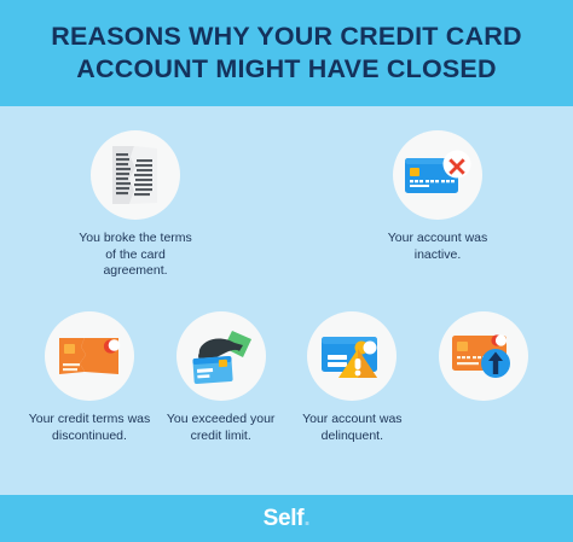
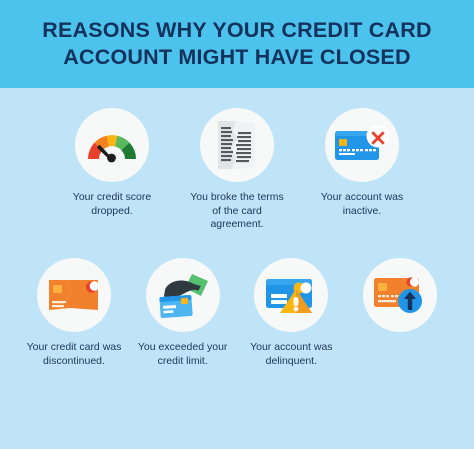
  REASONS WHY YOUR CREDIT CARD ACCOUNT MIGHT HAVE CLOSED
+ Your credit score dropped.
  You broke the terms of the card agreement.
  Your account was inactive.
- Your credit terms was discontinued.
+ Your credit card was discontinued.
  You exceeded your credit limit.
  Your account was delinquent.
- Self.
